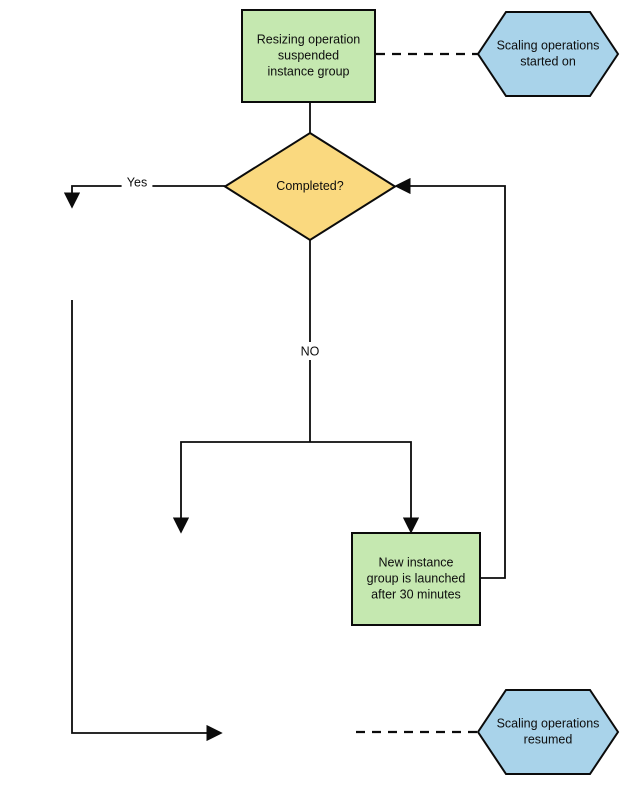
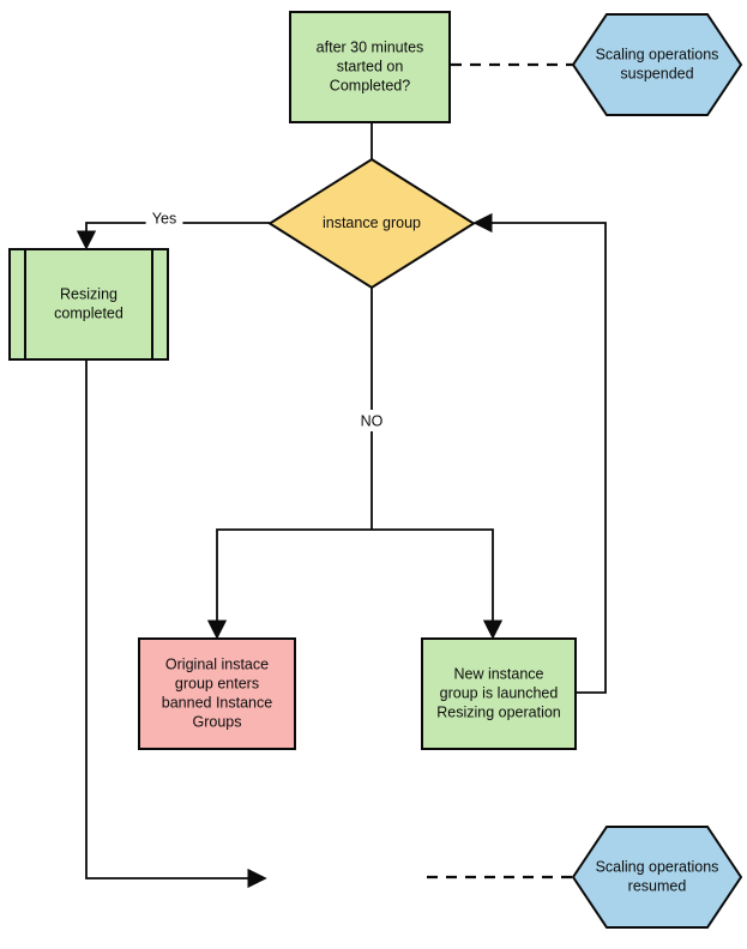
- Resizing operation
+ after 30 minutes
- suspended
+ started on
- instance group
+ Completed?
  Scaling operations
- started on
+ suspended
- Completed?
+ instance group
+ Resizing
+ completed
+ Original instace
+ group enters
+ banned Instance
+ Groups
  New instance
  group is launched
- after 30 minutes
+ Resizing operation
  Scaling operations
  resumed
  Yes
  NO
